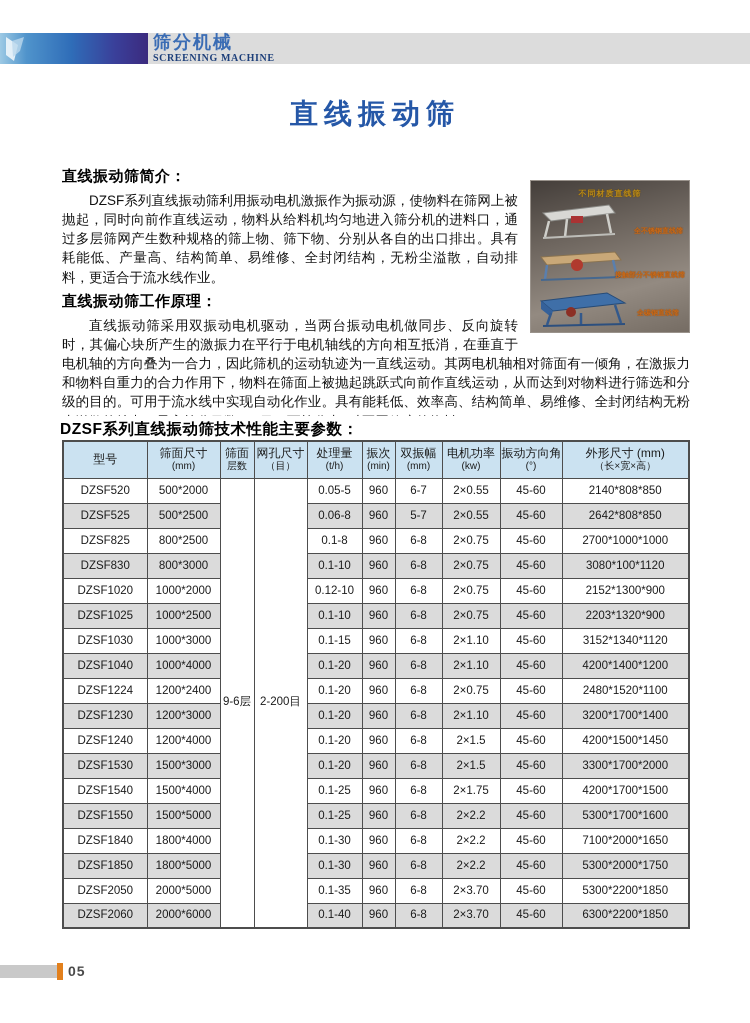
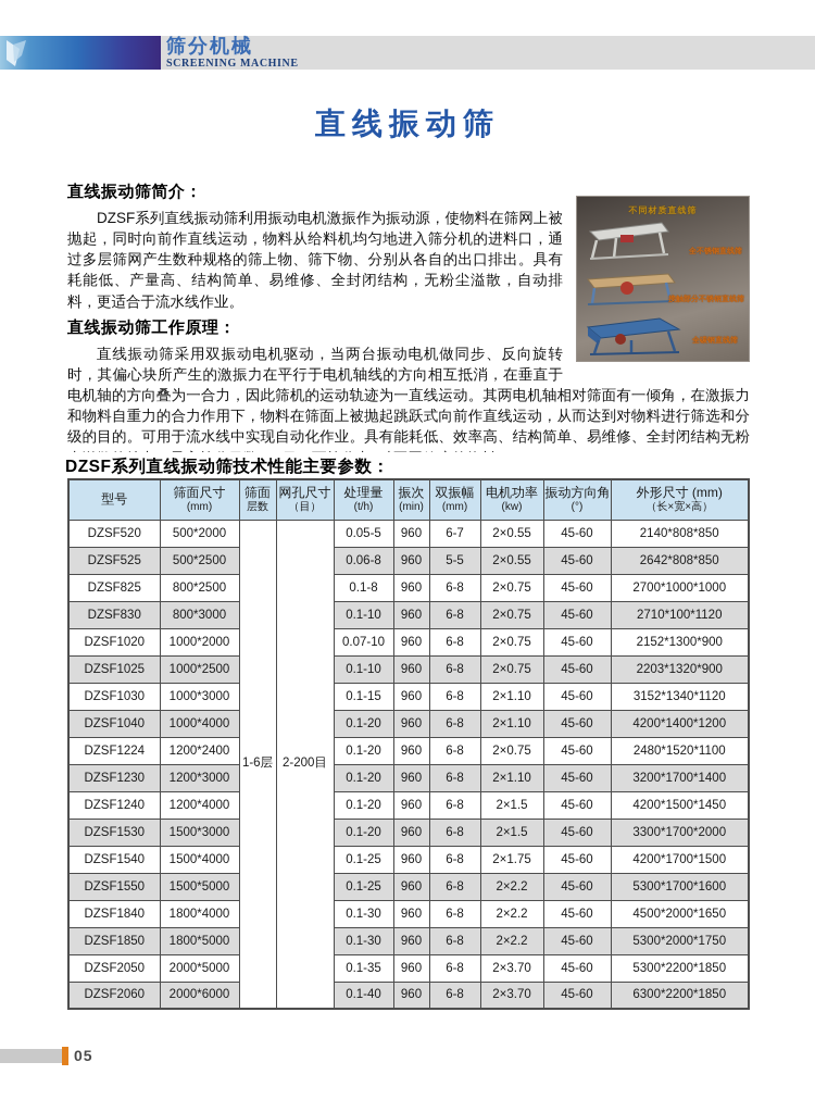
  筛分机械
  SCREENING MACHINE
  直线振动筛
  不同材质直线筛
  直线振动筛简介：
  DZSF系列直线振动筛利用振动电机激振作为振动源，使物料在筛网上被抛起，同时向前作直线运动，物料从给料机均匀地进入筛分机的进料口，通过多层筛网产生数种规格的筛上物、筛下物、分别从各自的出口排出。具有耗能低、产量高、结构简单、易维修、全封闭结构，无粉尘溢散，自动排料，更适合于流水线作业。
  直线振动筛工作原理：
  直线振动筛采用双振动电机驱动，当两台振动电机做同步、反向旋转时，其偏心块所产生的激振力在平行于电机轴线的方向相互抵消，在垂直于电机轴的方向叠为一合力，因此筛机的运动轨迹为一直线运动。其两电机轴相对筛面有一倾角，在激振力和物料自重力的合力作用下，物料在筛面上被抛起跳跃式向前作直线运动，从而达到对物料进行筛选和分级的目的。可用于流水线中实现自动化作业。具有能耗低、效率高、结构简单、易维修、全封闭结构无粉
  DZSF系列直线振动筛技术性能主要参数：
  型号	筛面尺寸(mm)	筛面层数	网孔尺寸（目）	处理量(t/h)	振次(min)	双振幅(mm)	电机功率(kw)	振动方向角(°)	外形尺寸 (mm)（长×宽×高）
- DZSF520	500*2000	9-6层	2-200目	0.05-5	960	6-7	2×0.55	45-60	2140*808*850
+ DZSF520	500*2000	1-6层	2-200目	0.05-5	960	6-7	2×0.55	45-60	2140*808*850
- DZSF525	500*2500	0.06-8	960	5-7	2×0.55	45-60	2642*808*850
+ DZSF525	500*2500	0.06-8	960	5-5	2×0.55	45-60	2642*808*850
  DZSF825	800*2500	0.1-8	960	6-8	2×0.75	45-60	2700*1000*1000
- DZSF830	800*3000	0.1-10	960	6-8	2×0.75	45-60	3080*100*1120
+ DZSF830	800*3000	0.1-10	960	6-8	2×0.75	45-60	2710*100*1120
- DZSF1020	1000*2000	0.12-10	960	6-8	2×0.75	45-60	2152*1300*900
+ DZSF1020	1000*2000	0.07-10	960	6-8	2×0.75	45-60	2152*1300*900
  DZSF1025	1000*2500	0.1-10	960	6-8	2×0.75	45-60	2203*1320*900
  DZSF1030	1000*3000	0.1-15	960	6-8	2×1.10	45-60	3152*1340*1120
  DZSF1040	1000*4000	0.1-20	960	6-8	2×1.10	45-60	4200*1400*1200
  DZSF1224	1200*2400	0.1-20	960	6-8	2×0.75	45-60	2480*1520*1100
  DZSF1230	1200*3000	0.1-20	960	6-8	2×1.10	45-60	3200*1700*1400
  DZSF1240	1200*4000	0.1-20	960	6-8	2×1.5	45-60	4200*1500*1450
  DZSF1530	1500*3000	0.1-20	960	6-8	2×1.5	45-60	3300*1700*2000
  DZSF1540	1500*4000	0.1-25	960	6-8	2×1.75	45-60	4200*1700*1500
  DZSF1550	1500*5000	0.1-25	960	6-8	2×2.2	45-60	5300*1700*1600
- DZSF1840	1800*4000	0.1-30	960	6-8	2×2.2	45-60	7100*2000*1650
+ DZSF1840	1800*4000	0.1-30	960	6-8	2×2.2	45-60	4500*2000*1650
  DZSF1850	1800*5000	0.1-30	960	6-8	2×2.2	45-60	5300*2000*1750
  DZSF2050	2000*5000	0.1-35	960	6-8	2×3.70	45-60	5300*2200*1850
  DZSF2060	2000*6000	0.1-40	960	6-8	2×3.70	45-60	6300*2200*1850
  05
